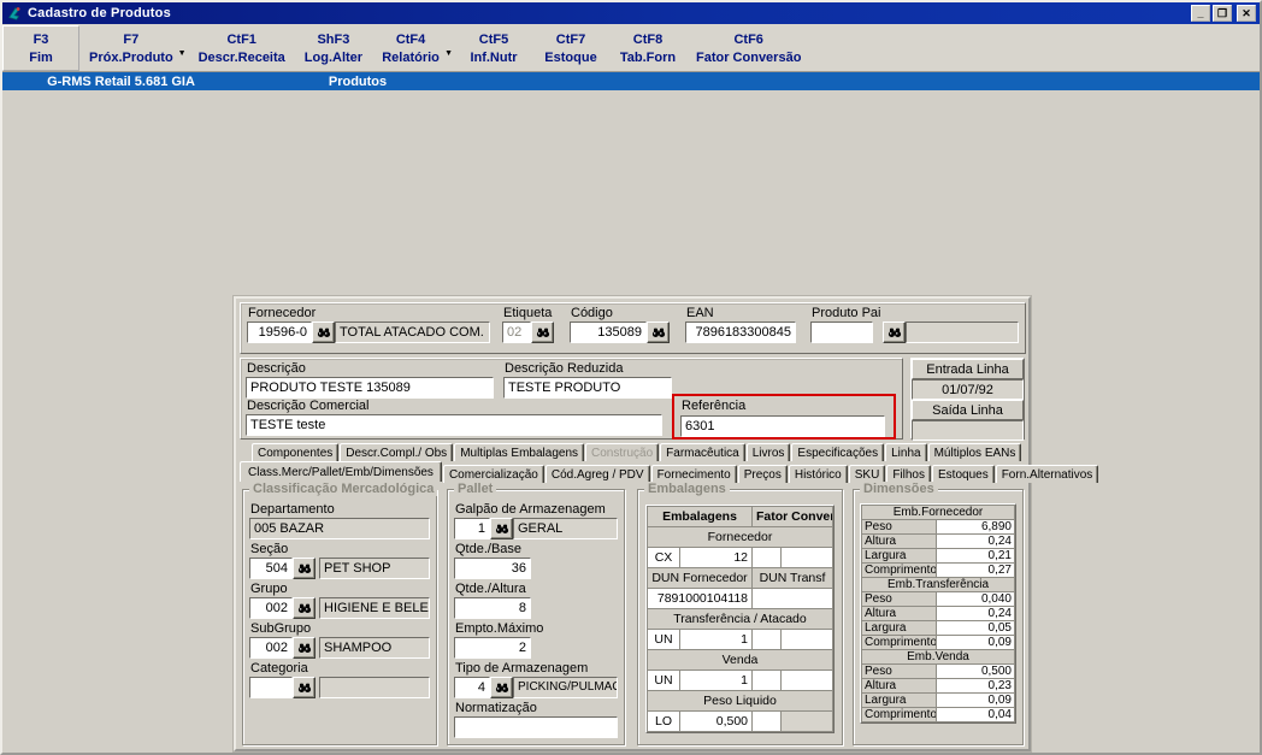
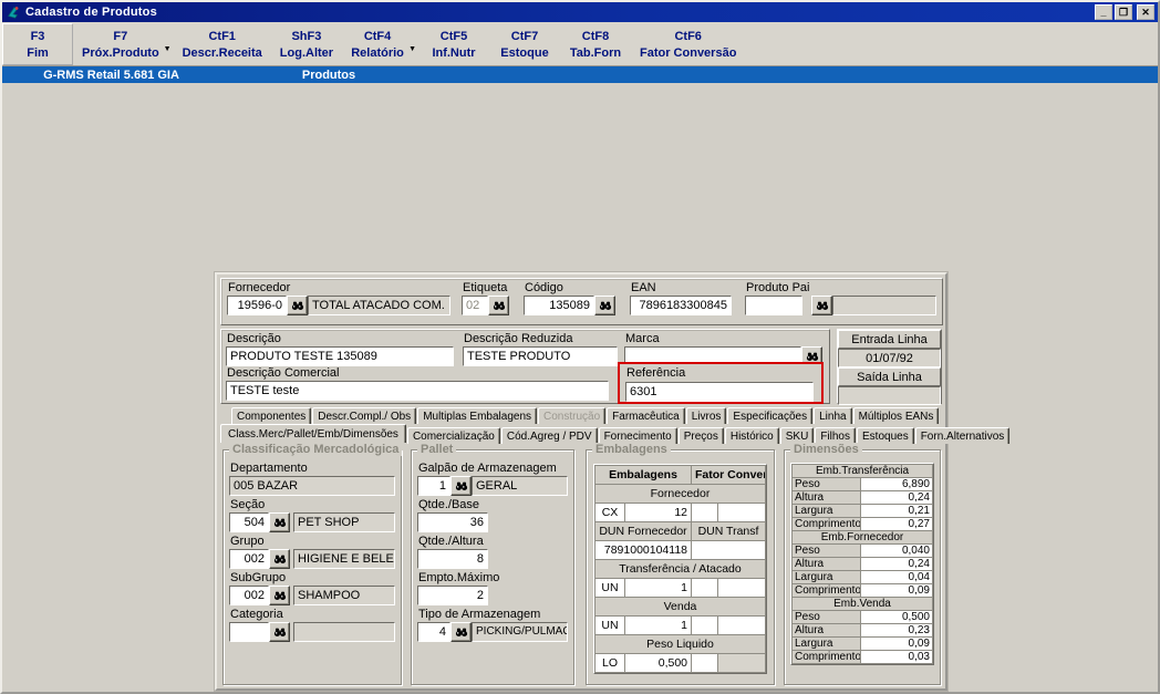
  Cadastro de Produtos
  _
  ❐
  ✕
  F3
  Fim
  F7
  Próx.Produto
  CtF1
  Descr.Receita
  ShF3
  Log.Alter
  CtF4
  Relatório
  CtF5
  Inf.Nutr
  CtF7
  Estoque
  CtF8
  Tab.Forn
  CtF6
  Fator Conversão
  G-RMS Retail 5.681 GIA
  Produtos
  Fornecedor
  19596-0
  TOTAL ATACADO COM.
  Etiqueta
  02
  Código
  135089
  EAN
  7896183300845
  Produto Pai
  Descrição
  PRODUTO TESTE 135089
  Descrição Reduzida
  TESTE PRODUTO
+ Marca
  Descrição Comercial
  TESTE teste
  Referência
  6301
  Entrada Linha
  01/07/92
  Saída Linha
  Componentes Descr.Compl./ Obs Multiplas Embalagens Construção Farmacêutica Livros Especificações Linha Múltiplos EANs
  Class.Merc/Pallet/Emb/Dimensões Comercialização Cód.Agreg / PDV Fornecimento Preços Histórico SKU Filhos Estoques Forn.Alternativos
  Classificação Mercadológica
  Departamento
  005 BAZAR
  Seção
  504
  PET SHOP
  Grupo
  002
  HIGIENE E BELE
  SubGrupo
  002
  SHAMPOO
  Categoria
  Pallet
  Galpão de Armazenagem
  1
  GERAL
  Qtde./Base
  36
  Qtde./Altura
  8
  Empto.Máximo
  2
  Tipo de Armazenagem
  4
  PICKING/PULMAO
- Normatização
  Embalagens
  Embalagens	Fator Conver
  Fornecedor
  CX	12
  DUN Fornecedor	DUN Transf
  7891000104118
  Transferência / Atacado
  UN	1
  Venda
  UN	1
  Peso Liquido
  LO	0,500
  Dimensões
- Emb.Fornecedor
+ Emb.Transferência
  Peso	6,890
  Altura	0,24
  Largura	0,21
  Comprimento	0,27
- Emb.Transferência
+ Emb.Fornecedor
  Peso	0,040
  Altura	0,24
- Largura	0,05
+ Largura	0,04
  Comprimento	0,09
  Emb.Venda
  Peso	0,500
  Altura	0,23
  Largura	0,09
- Comprimento	0,04
+ Comprimento	0,03
